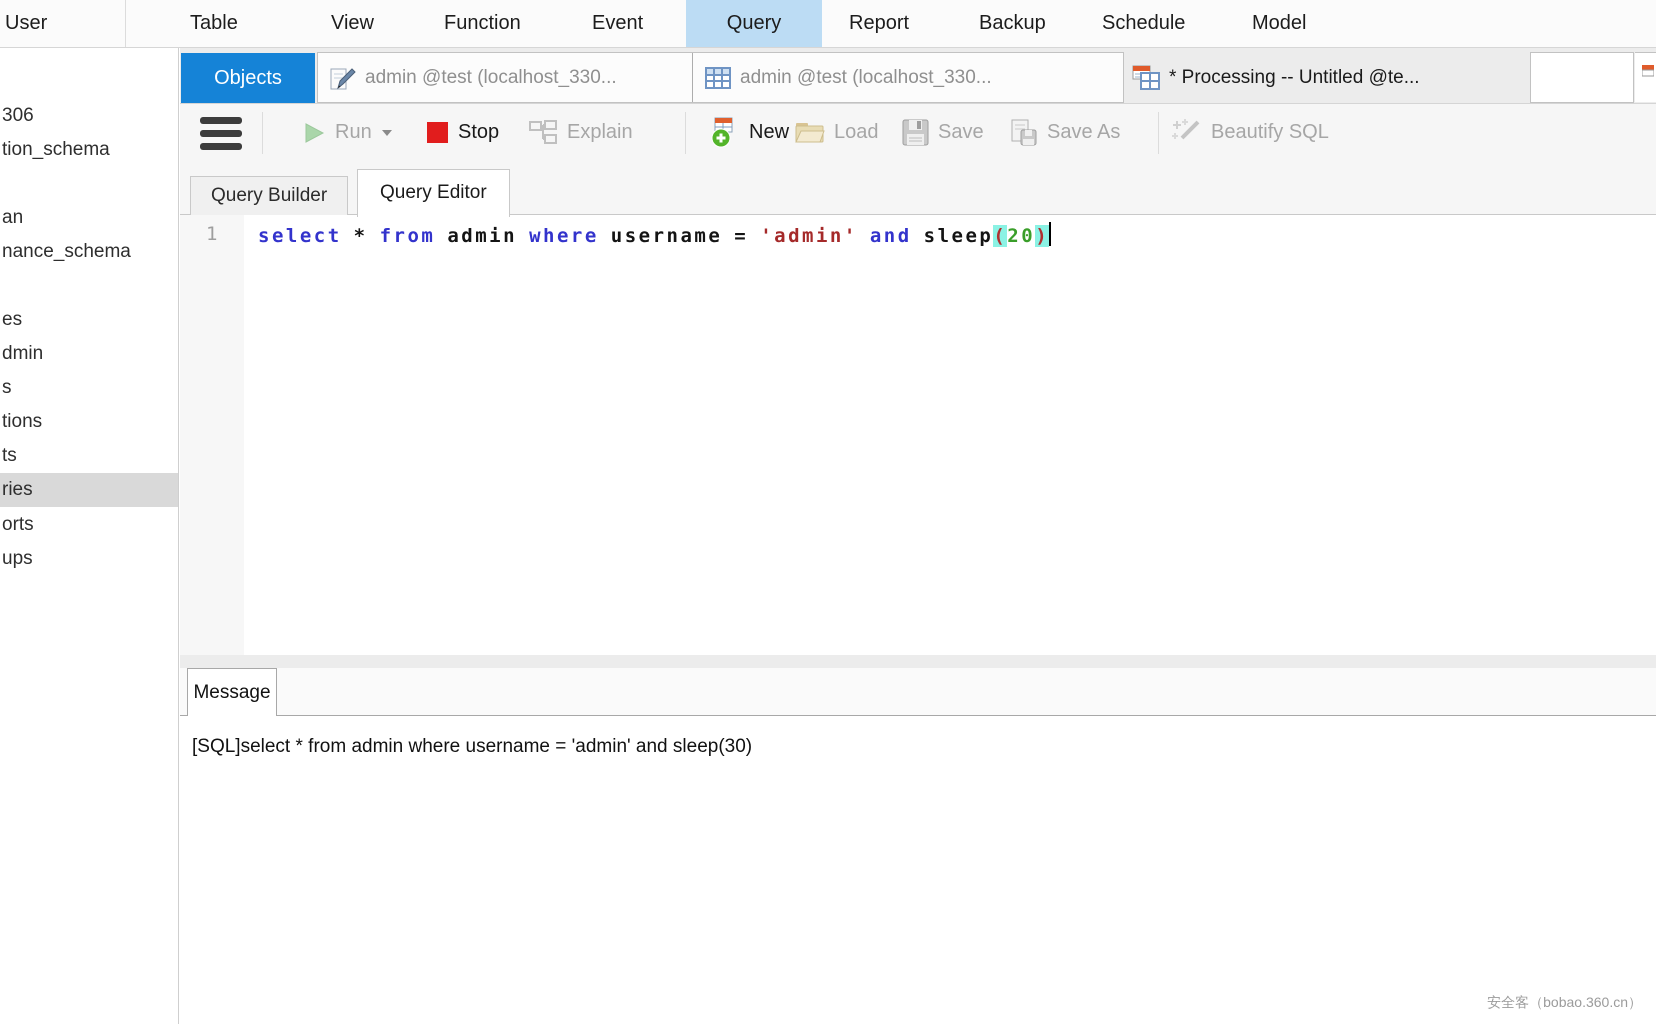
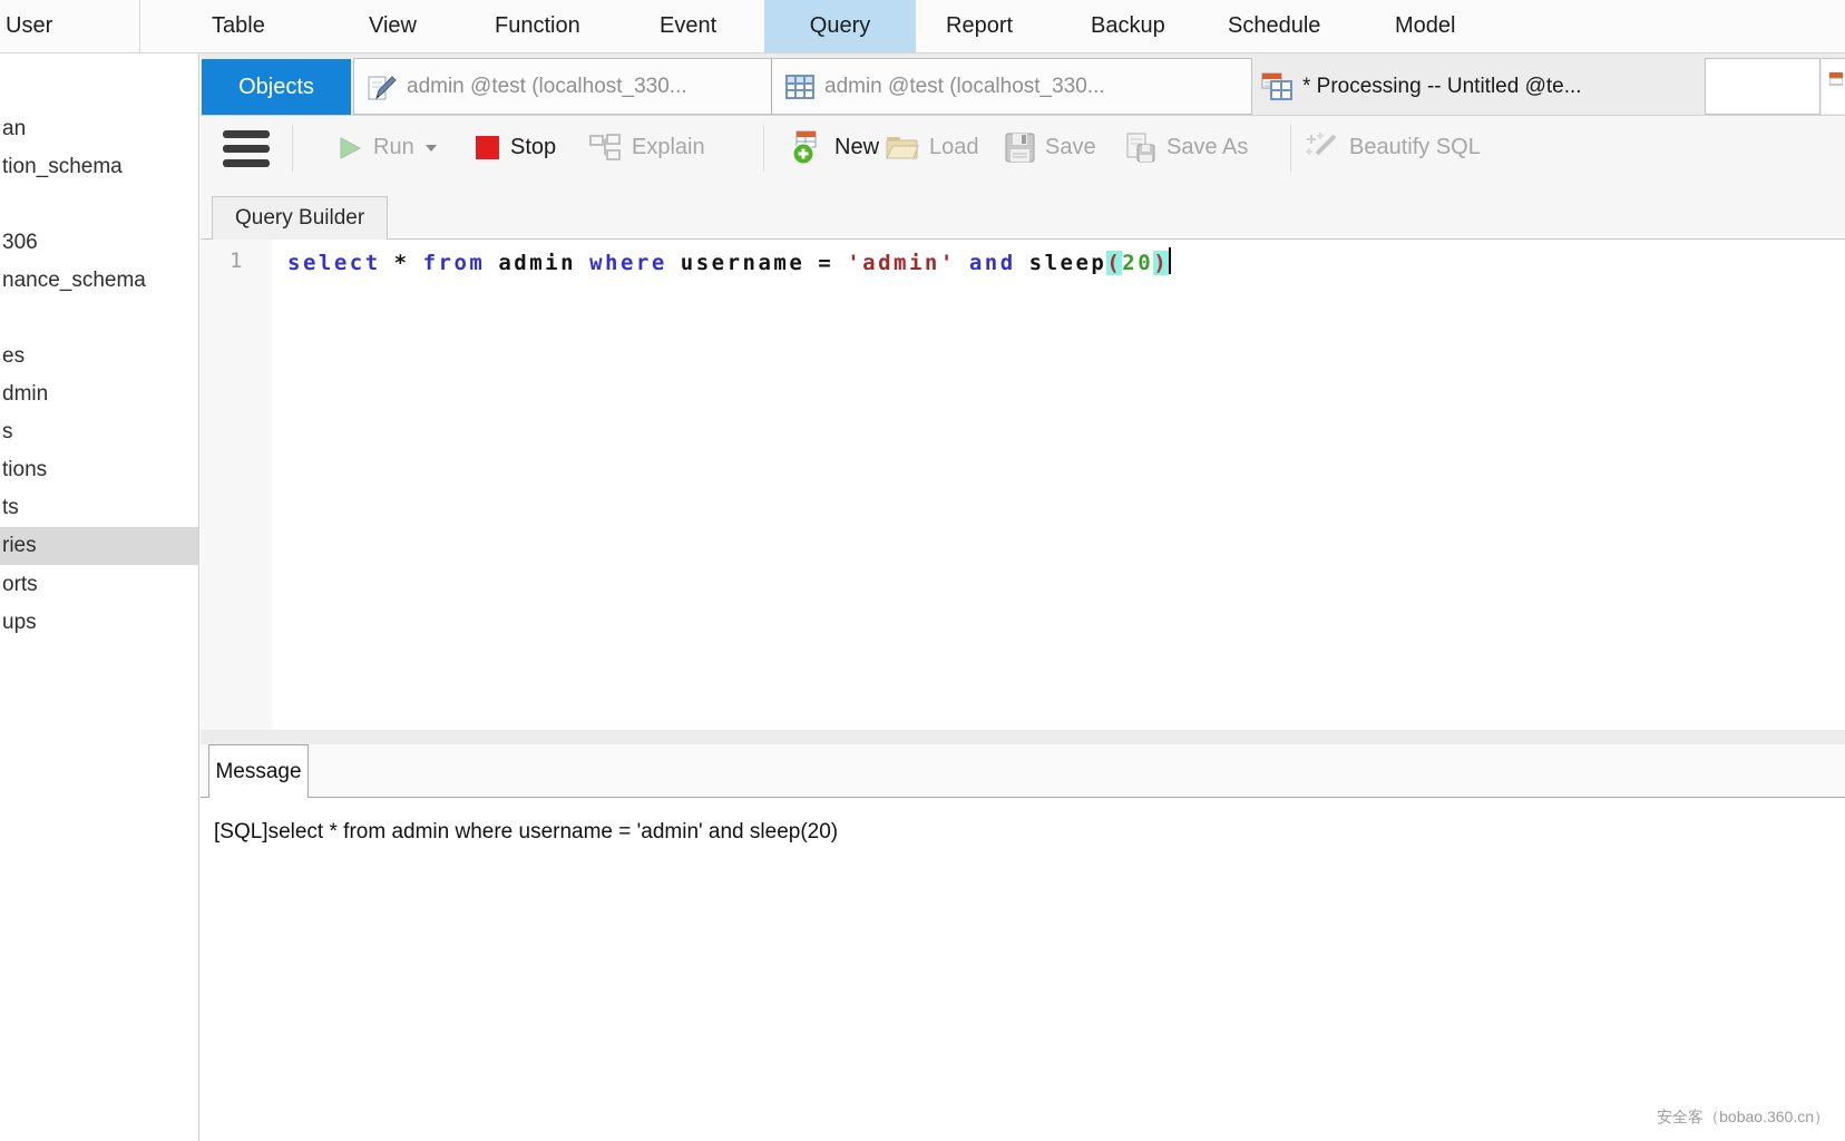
  User
  Table
  View
  Function
  Event
  Query
  Report
  Backup
  Schedule
  Model
- 306
+ an
  tion_schema
- an
+ 306
  nance_schema
  es
  dmin
  s
  tions
  ts
  ries
  orts
  ups
  Objects
  admin @test (localhost_330...
  admin @test (localhost_330...
  * Processing -- Untitled @te...
  Run
  Stop
  Explain
  New
  Load
  Save
  Save As
  Beautify SQL
  Query Builder
- Query Editor
  1
  select * from admin where username = 'admin' and sleep(20)
  Message
- [SQL]select * from admin where username = 'admin' and sleep(30)
+ [SQL]select * from admin where username = 'admin' and sleep(20)
  安全客（bobao.360.cn）
